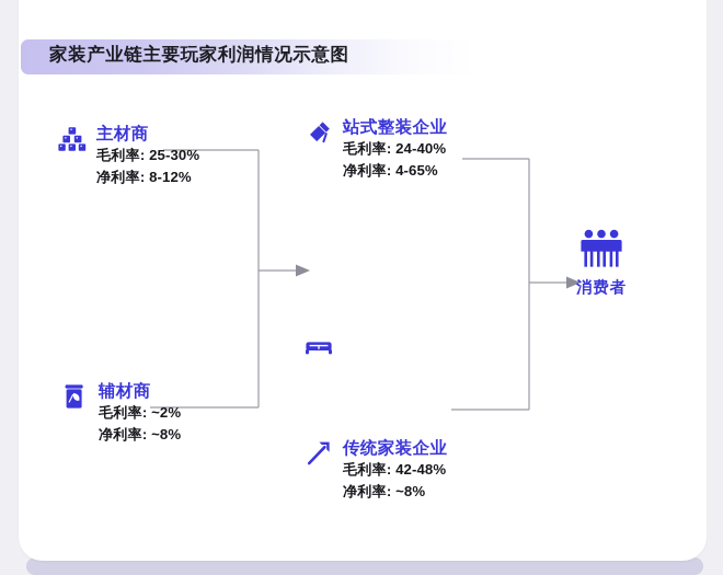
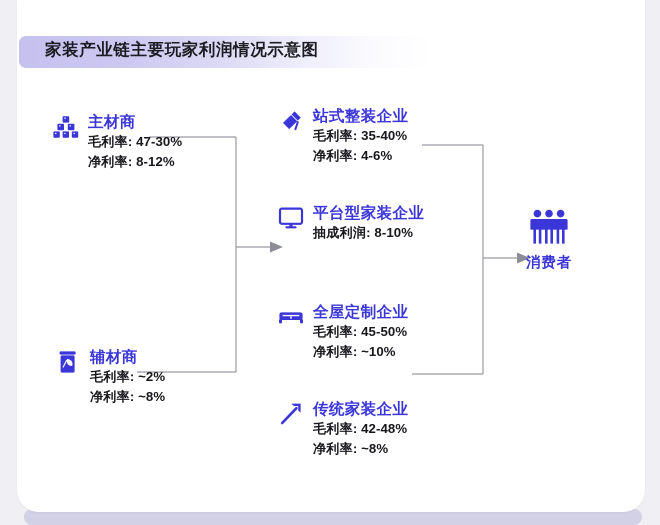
  家装产业链主要玩家利润情况示意图
  主材商
- 毛利率: 25-30%
+ 毛利率: 47-30%
  净利率: 8-12%
  辅材商
  毛利率: ~2%
  净利率: ~8%
  站式整装企业
- 毛利率: 24-40%
+ 毛利率: 35-40%
- 净利率: 4-65%
+ 净利率: 4-6%
+ 平台型家装企业
+ 抽成利润: 8-10%
+ 全屋定制企业
+ 毛利率: 45-50%
+ 净利率: ~10%
  传统家装企业
  毛利率: 42-48%
  净利率: ~8%
  消费者
